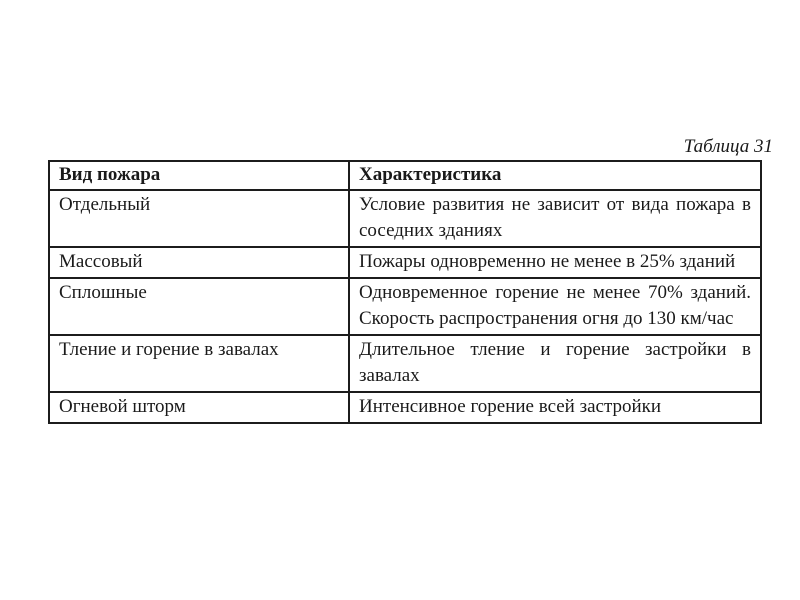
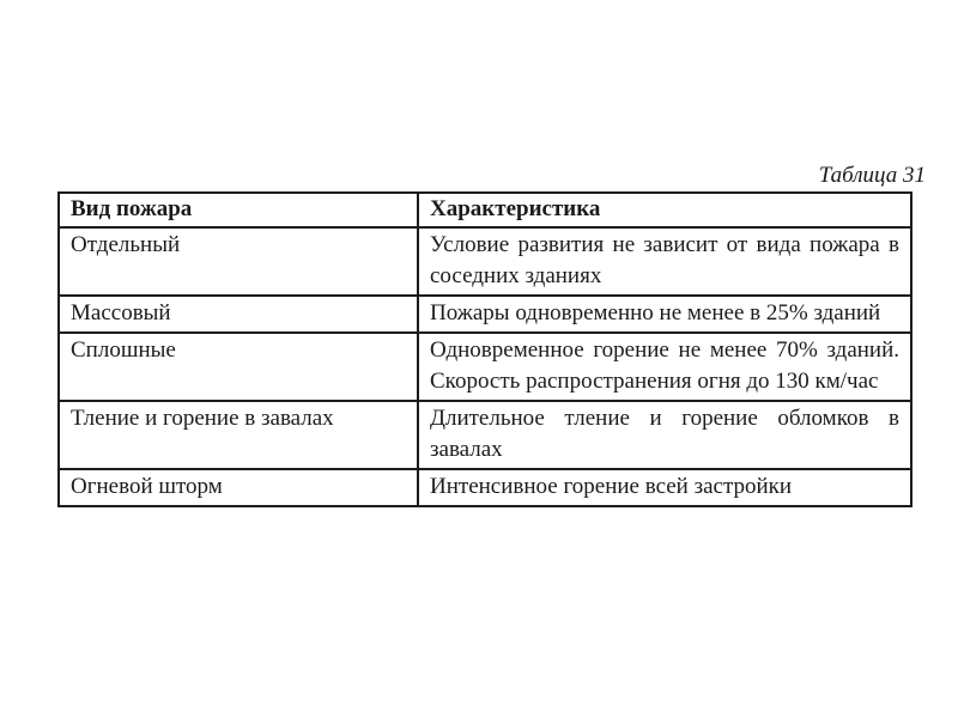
  Таблица 31
  Вид пожара	Характеристика
  Отдельный	Условие развития не зависит от вида пожара в соседних зданиях
  Массовый	Пожары одновременно не менее в 25% зданий
  Сплошные	Одновременное горение не менее 70% зданий. Скорость распространения огня до 130 км/час
- Тление и горение в завалах	Длительное тление и горение застройки в завалах
+ Тление и горение в завалах	Длительное тление и горение обломков в завалах
  Огневой шторм	Интенсивное горение всей застройки
